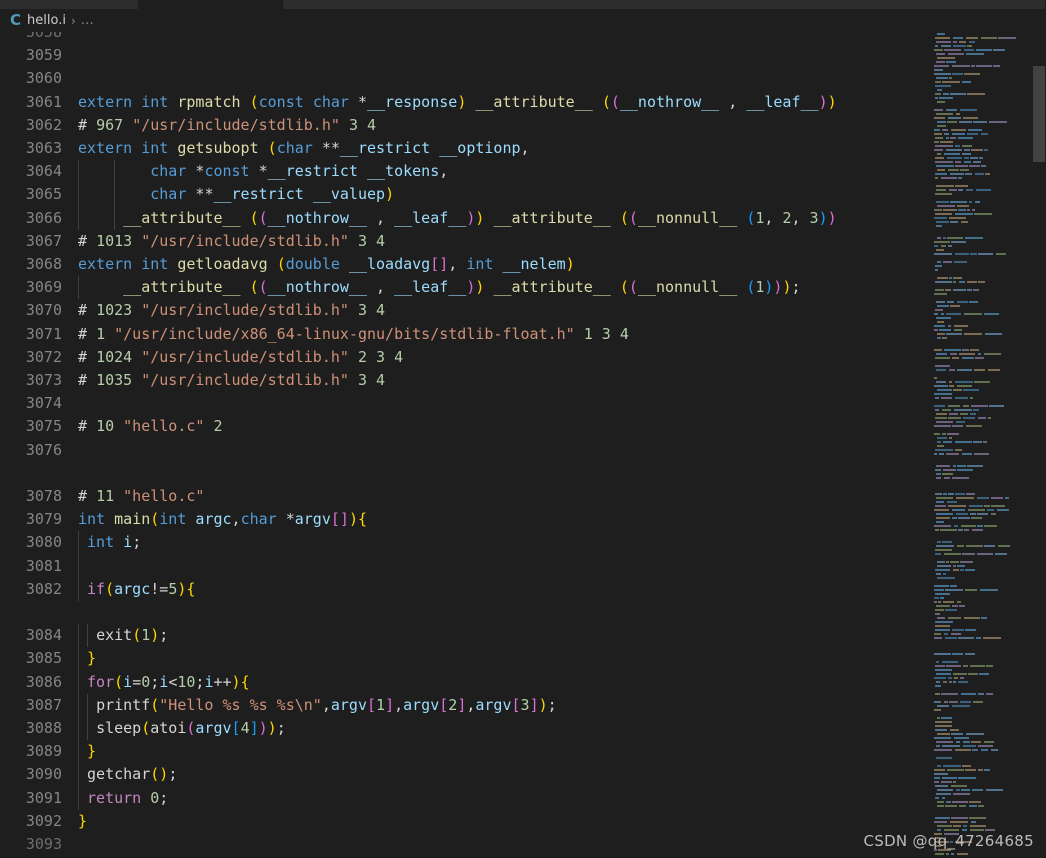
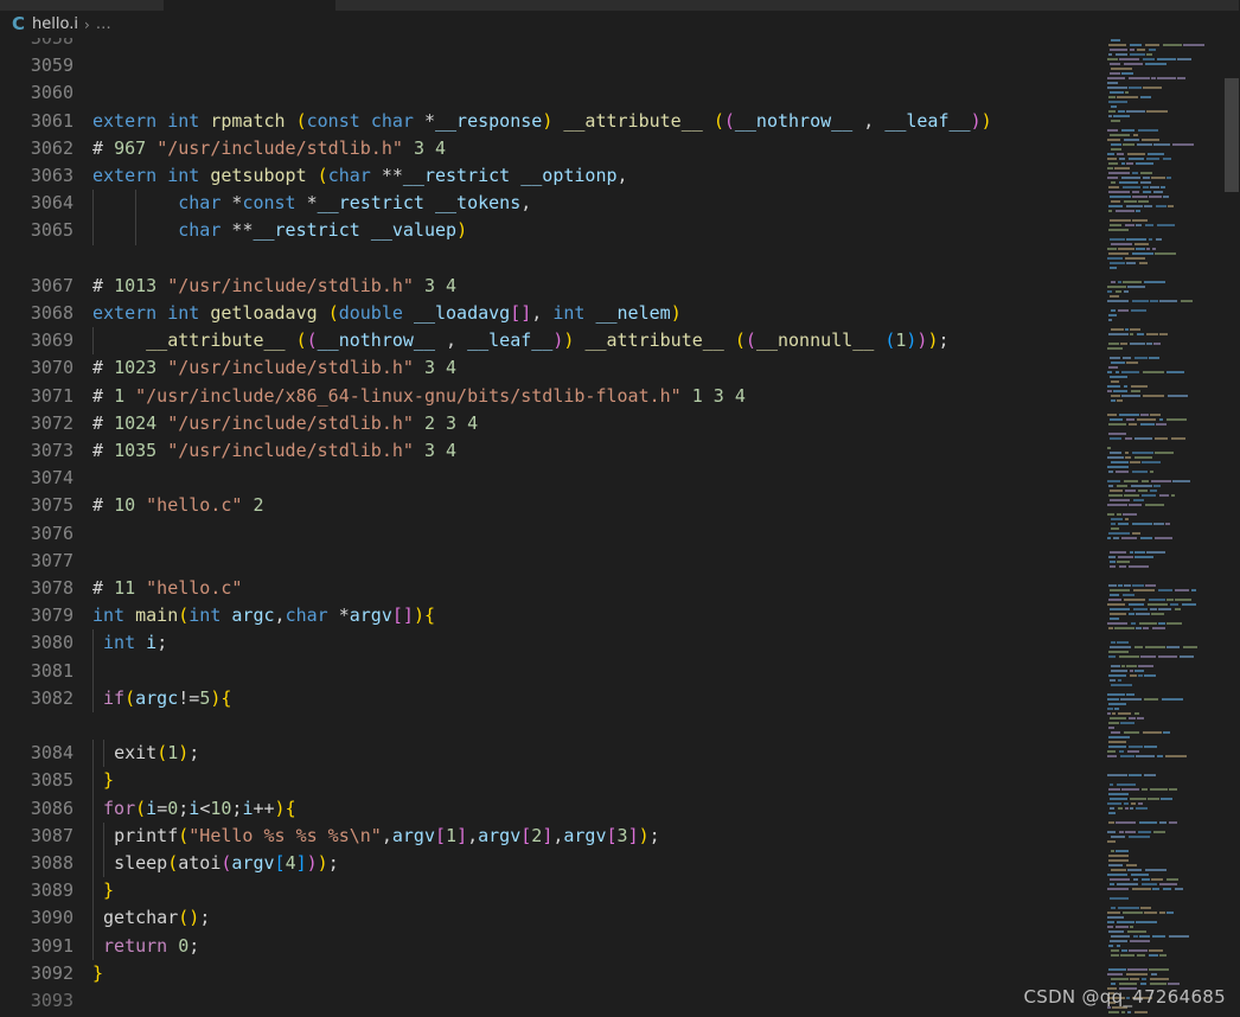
  C
  hello.i
  ›
  …
  3058
  3059
  3060
  3061
  extern int rpmatch (const char *__response) __attribute__ ((__nothrow__ , __leaf__))
  3062
  # 967 "/usr/include/stdlib.h" 3 4
  3063
  extern int getsubopt (char **__restrict __optionp,
  3064
  char *const *__restrict __tokens,
  3065
  char **__restrict __valuep)
- 3066
- __attribute__ ((__nothrow__ , __leaf__)) __attribute__ ((__nonnull__ (1, 2, 3))
  3067
  # 1013 "/usr/include/stdlib.h" 3 4
  3068
  extern int getloadavg (double __loadavg[], int __nelem)
  3069
  __attribute__ ((__nothrow__ , __leaf__)) __attribute__ ((__nonnull__ (1)));
  3070
  # 1023 "/usr/include/stdlib.h" 3 4
  3071
  # 1 "/usr/include/x86_64-linux-gnu/bits/stdlib-float.h" 1 3 4
  3072
  # 1024 "/usr/include/stdlib.h" 2 3 4
  3073
  # 1035 "/usr/include/stdlib.h" 3 4
  3074
  3075
  # 10 "hello.c" 2
  3076
+ 3077
  3078
  # 11 "hello.c"
  3079
  int main(int argc,char *argv[]){
  3080
  int i;
  3081
  3082
  if(argc!=5){
  3084
  exit(1);
  3085
  }
  3086
  for(i=0;i<10;i++){
  3087
  printf("Hello %s %s %s\n",argv[1],argv[2],argv[3]);
  3088
  sleep(atoi(argv[4]));
  3089
  }
  3090
  getchar();
  3091
  return 0;
  3092
  }
  3093
  CSDN @qq_47264685
